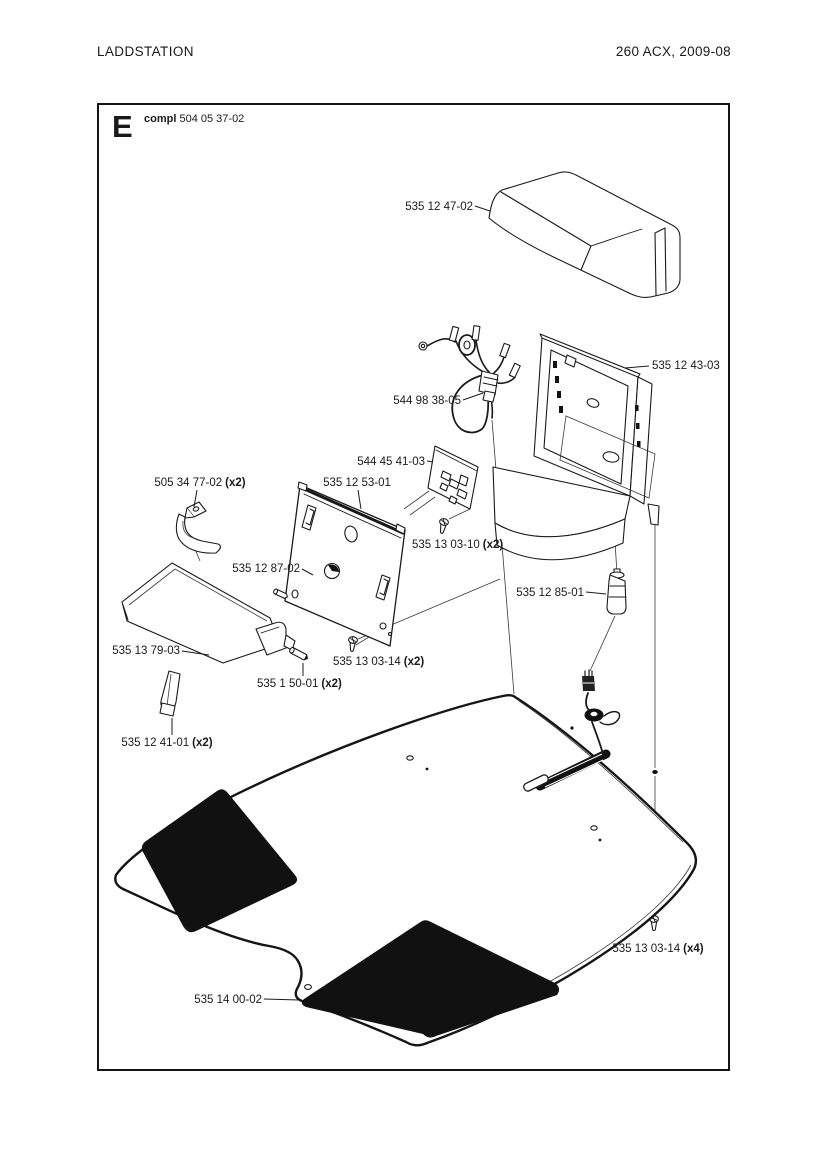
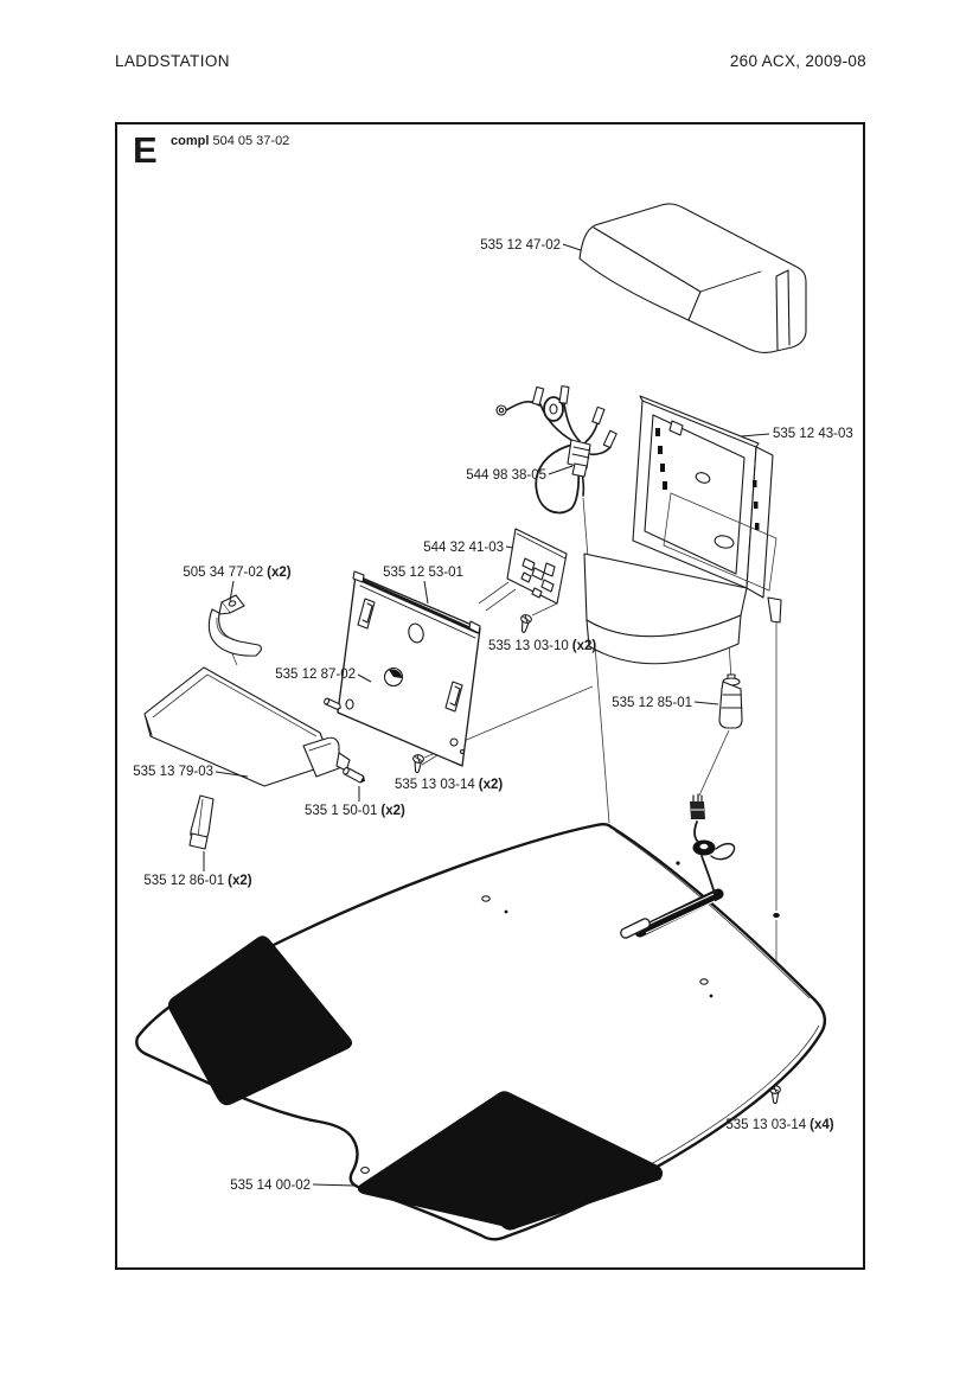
  LADDSTATION
  260 ACX, 2009-08
  E
  compl 504 05 37-02
  535 12 47-02
  535 12 43-03
  544 98 38-05
- 544 45 41-03
+ 544 32 41-03
  535 12 53-01
  505 34 77-02 (x2)
  535 13 03-10 (x2)
  535 12 87-02
  535 12 85-01
  535 13 79-03
  535 13 03-14 (x2)
  535 1 50-01 (x2)
- 535 12 41-01 (x2)
+ 535 12 86-01 (x2)
  535 13 03-14 (x4)
  535 14 00-02
